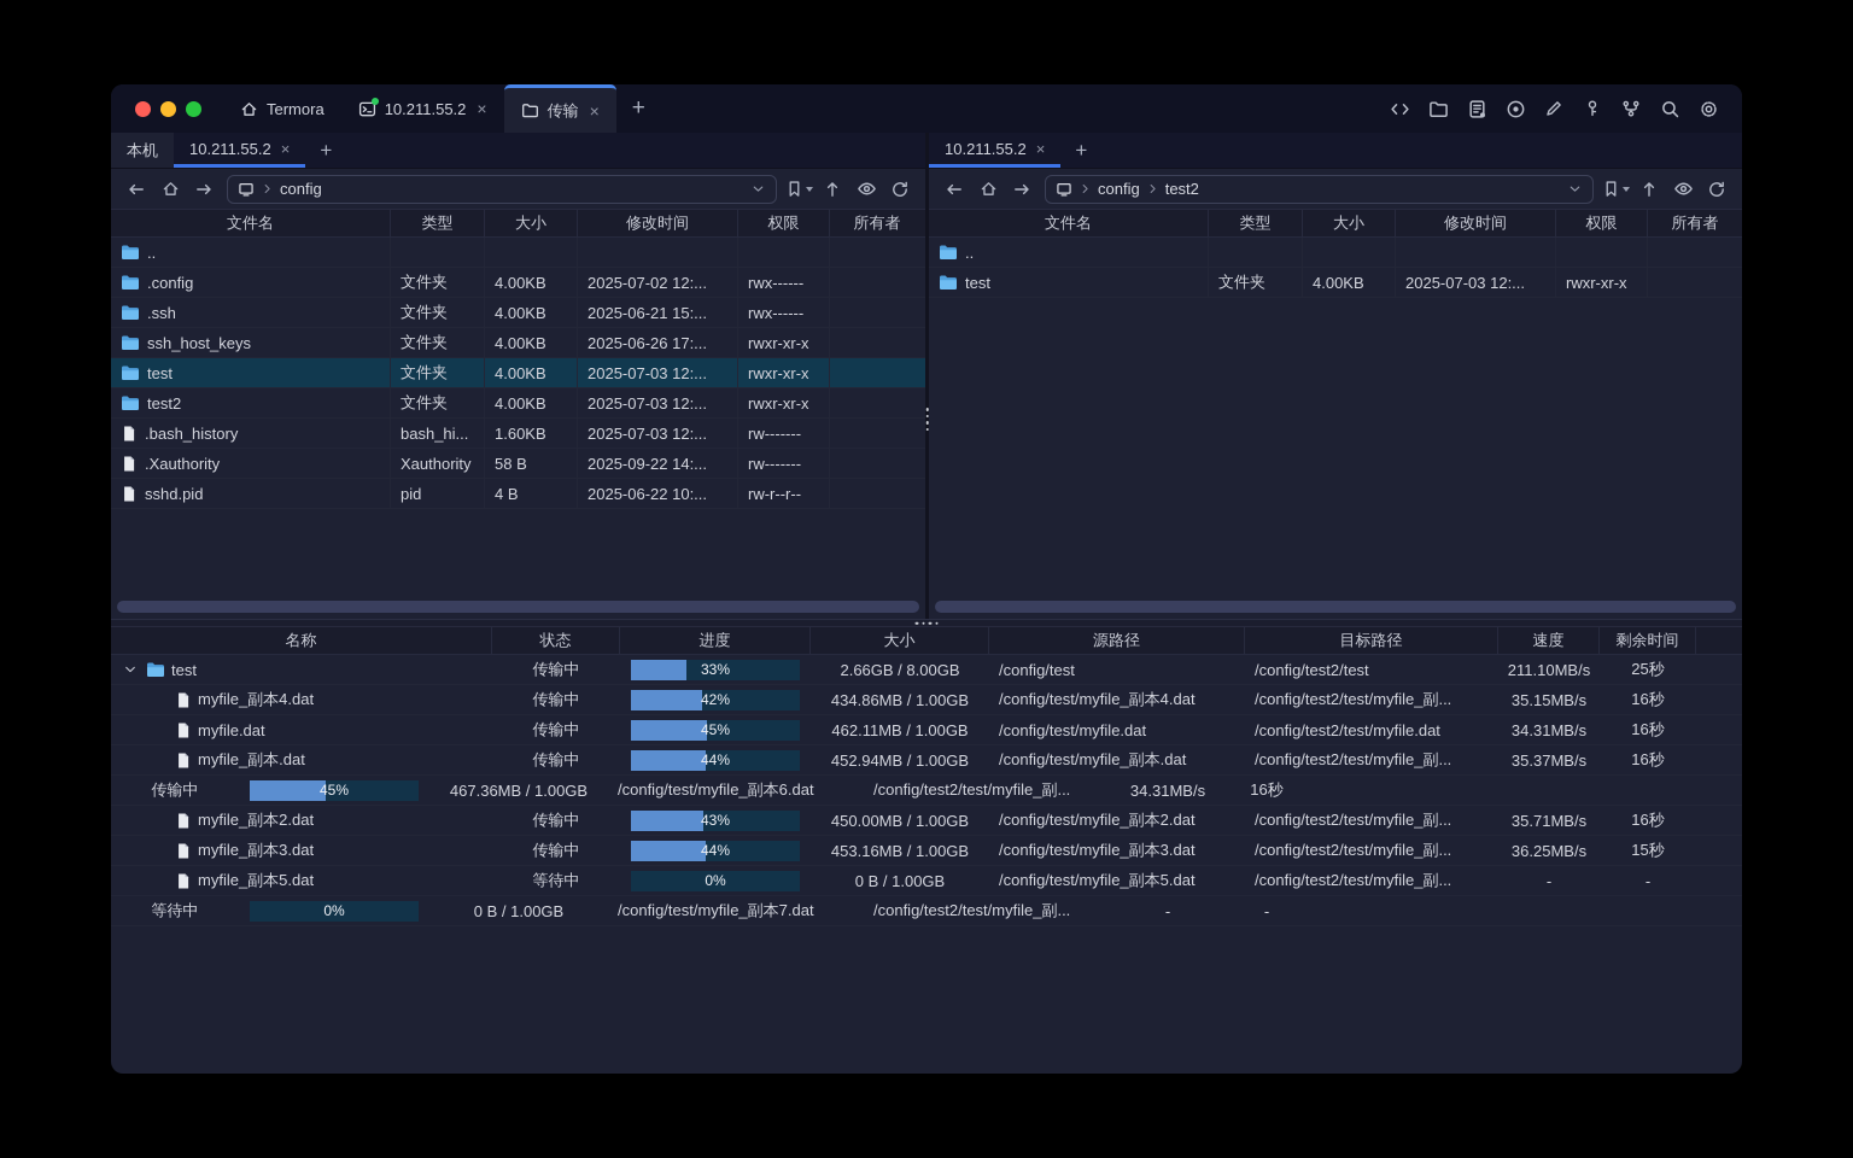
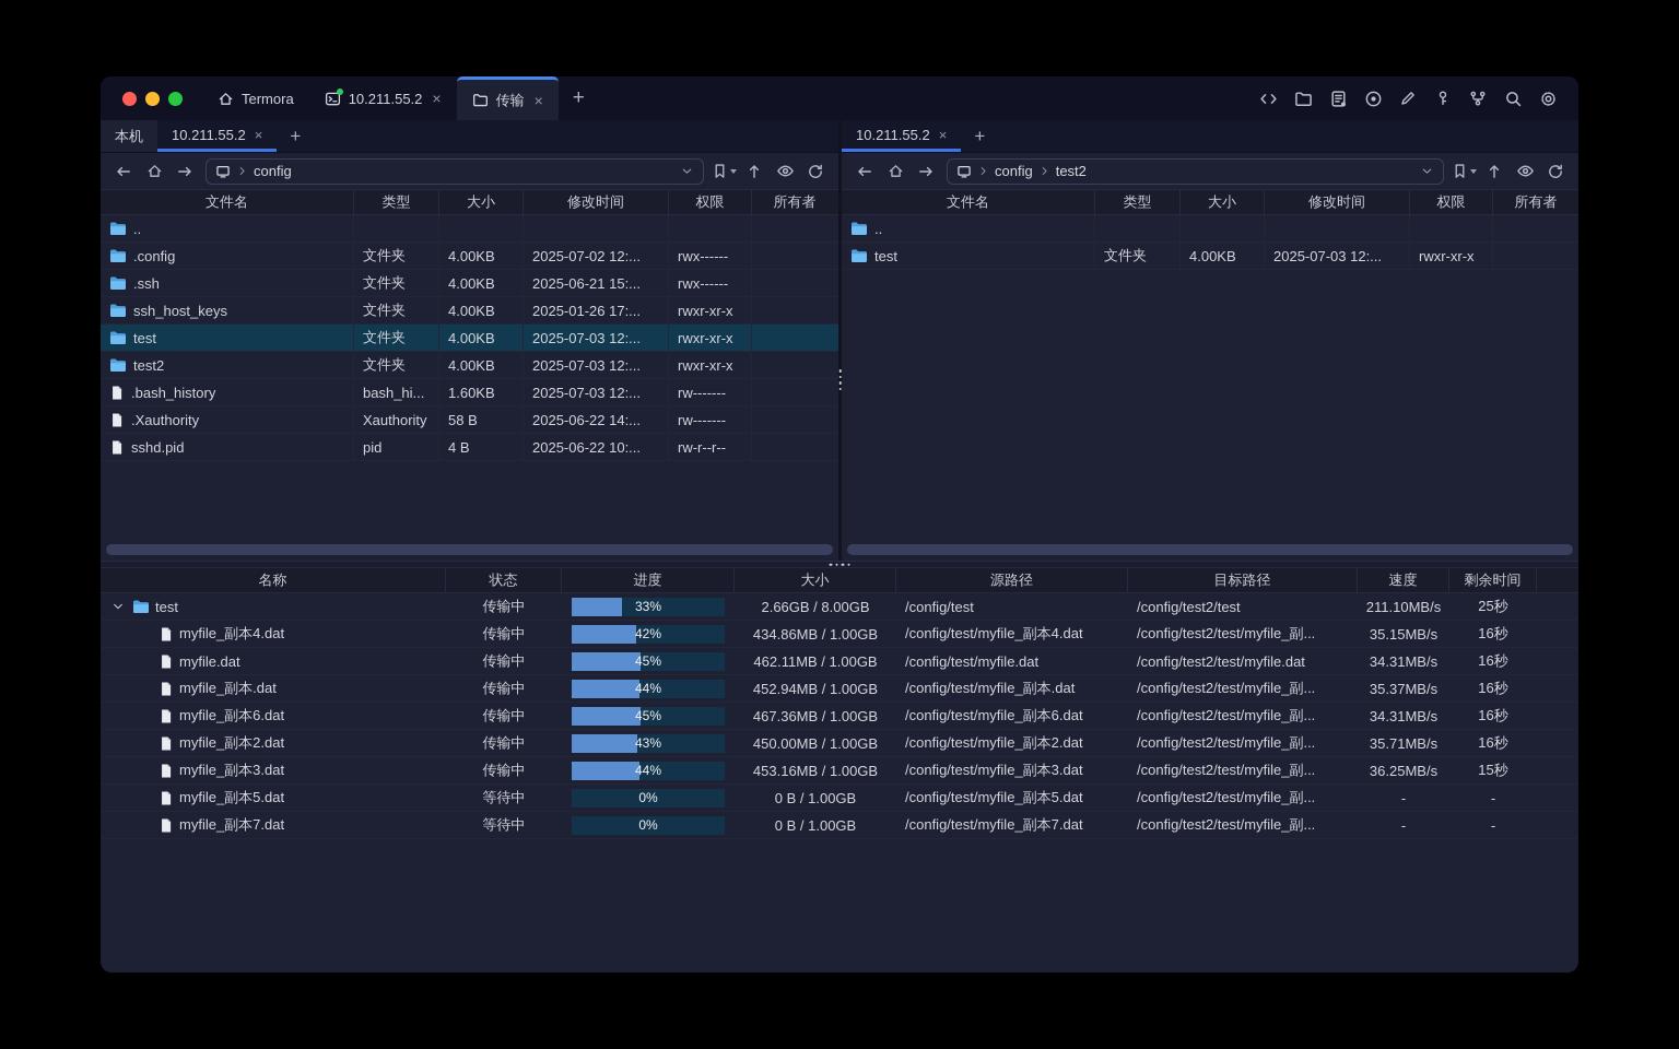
  Termora
  10.211.55.2
  ×
  传输
  ×
  +
  本机
  10.211.55.2
  ×
  +
  config
  文件名
  类型
  大小
  修改时间
  权限
  所有者
  ..
  .config
  文件夹
  4.00KB
  2025-07-02 12:...
  rwx------
  .ssh
  文件夹
  4.00KB
  2025-06-21 15:...
  rwx------
  ssh_host_keys
  文件夹
  4.00KB
- 2025-06-26 17:...
+ 2025-01-26 17:...
  rwxr-xr-x
  test
  文件夹
  4.00KB
  2025-07-03 12:...
  rwxr-xr-x
  test2
  文件夹
  4.00KB
  2025-07-03 12:...
  rwxr-xr-x
  .bash_history
  bash_hi...
  1.60KB
  2025-07-03 12:...
  rw-------
  .Xauthority
  Xauthority
  58 B
- 2025-09-22 14:...
+ 2025-06-22 14:...
  rw-------
  sshd.pid
  pid
  4 B
  2025-06-22 10:...
  rw-r--r--
  10.211.55.2
  ×
  +
  config
  test2
  文件名
  类型
  大小
  修改时间
  权限
  所有者
  ..
  test
  文件夹
  4.00KB
  2025-07-03 12:...
  rwxr-xr-x
  名称
  状态
  进度
  大小
  源路径
  目标路径
  速度
  剩余时间
  test
  传输中
  33%
  2.66GB / 8.00GB
  /config/test
  /config/test2/test
  211.10MB/s
  25秒
  myfile_副本4.dat
  传输中
  42%
  434.86MB / 1.00GB
  /config/test/myfile_副本4.dat
  /config/test2/test/myfile_副...
  35.15MB/s
  16秒
  myfile.dat
  传输中
  45%
  462.11MB / 1.00GB
  /config/test/myfile.dat
  /config/test2/test/myfile.dat
  34.31MB/s
  16秒
  myfile_副本.dat
  传输中
  44%
  452.94MB / 1.00GB
  /config/test/myfile_副本.dat
  /config/test2/test/myfile_副...
  35.37MB/s
  16秒
+ myfile_副本6.dat
  传输中
  45%
  467.36MB / 1.00GB
  /config/test/myfile_副本6.dat
  /config/test2/test/myfile_副...
  34.31MB/s
  16秒
  myfile_副本2.dat
  传输中
  43%
  450.00MB / 1.00GB
  /config/test/myfile_副本2.dat
  /config/test2/test/myfile_副...
  35.71MB/s
  16秒
  myfile_副本3.dat
  传输中
  44%
  453.16MB / 1.00GB
  /config/test/myfile_副本3.dat
  /config/test2/test/myfile_副...
  36.25MB/s
  15秒
  myfile_副本5.dat
  等待中
  0%
  0 B / 1.00GB
  /config/test/myfile_副本5.dat
  /config/test2/test/myfile_副...
  -
  -
+ myfile_副本7.dat
  等待中
  0%
  0 B / 1.00GB
  /config/test/myfile_副本7.dat
  /config/test2/test/myfile_副...
  -
  -
